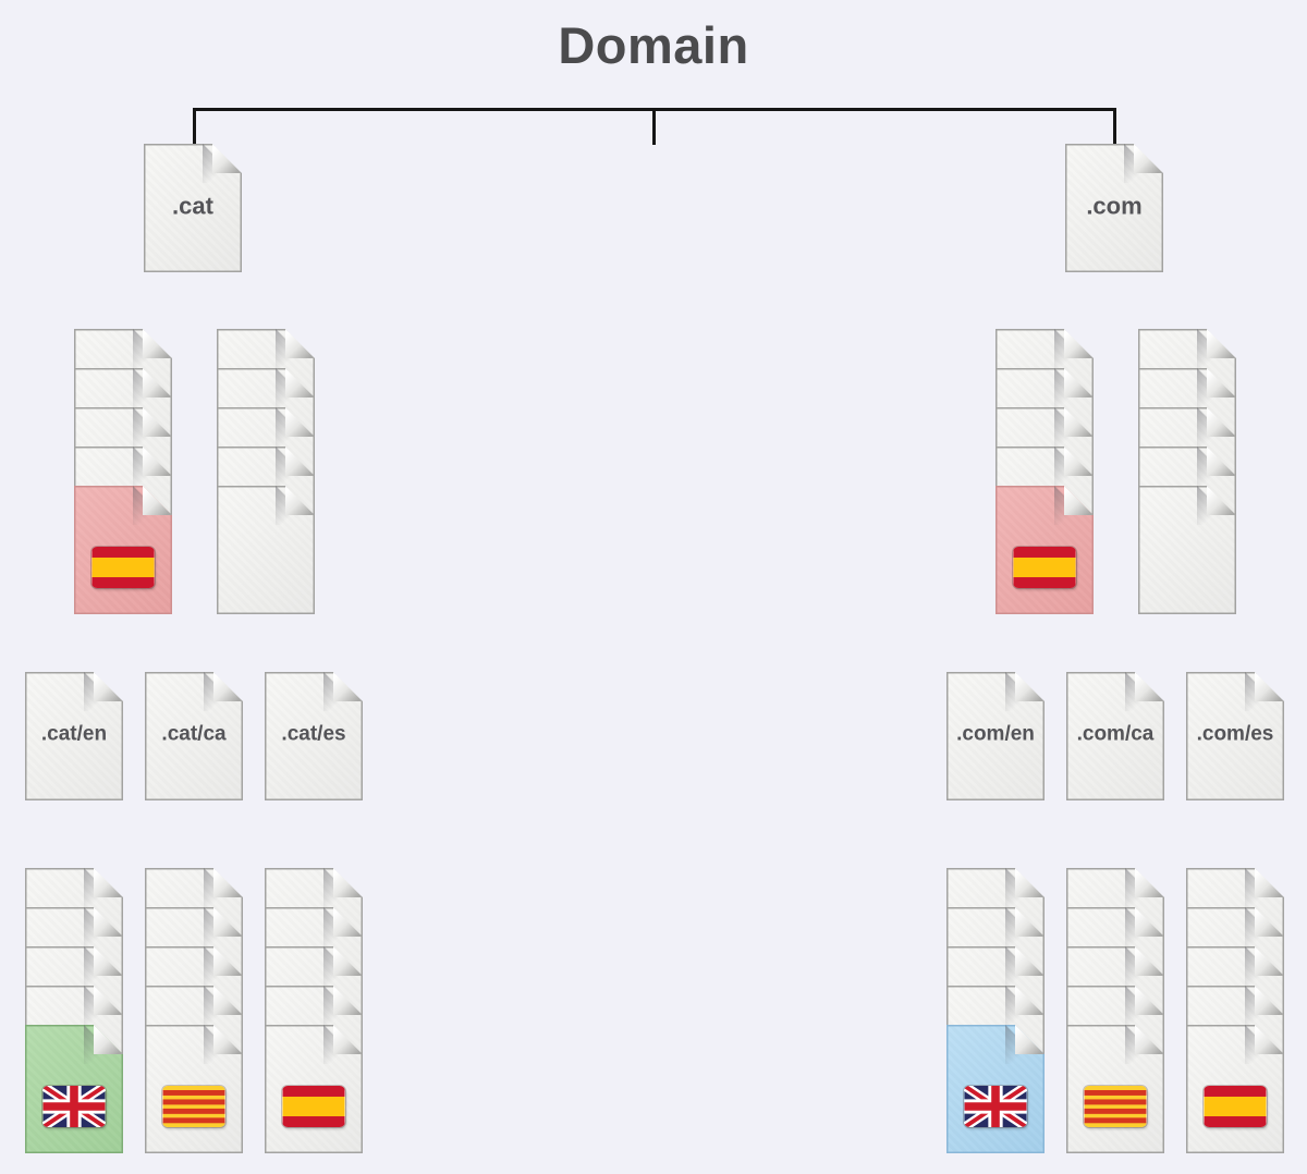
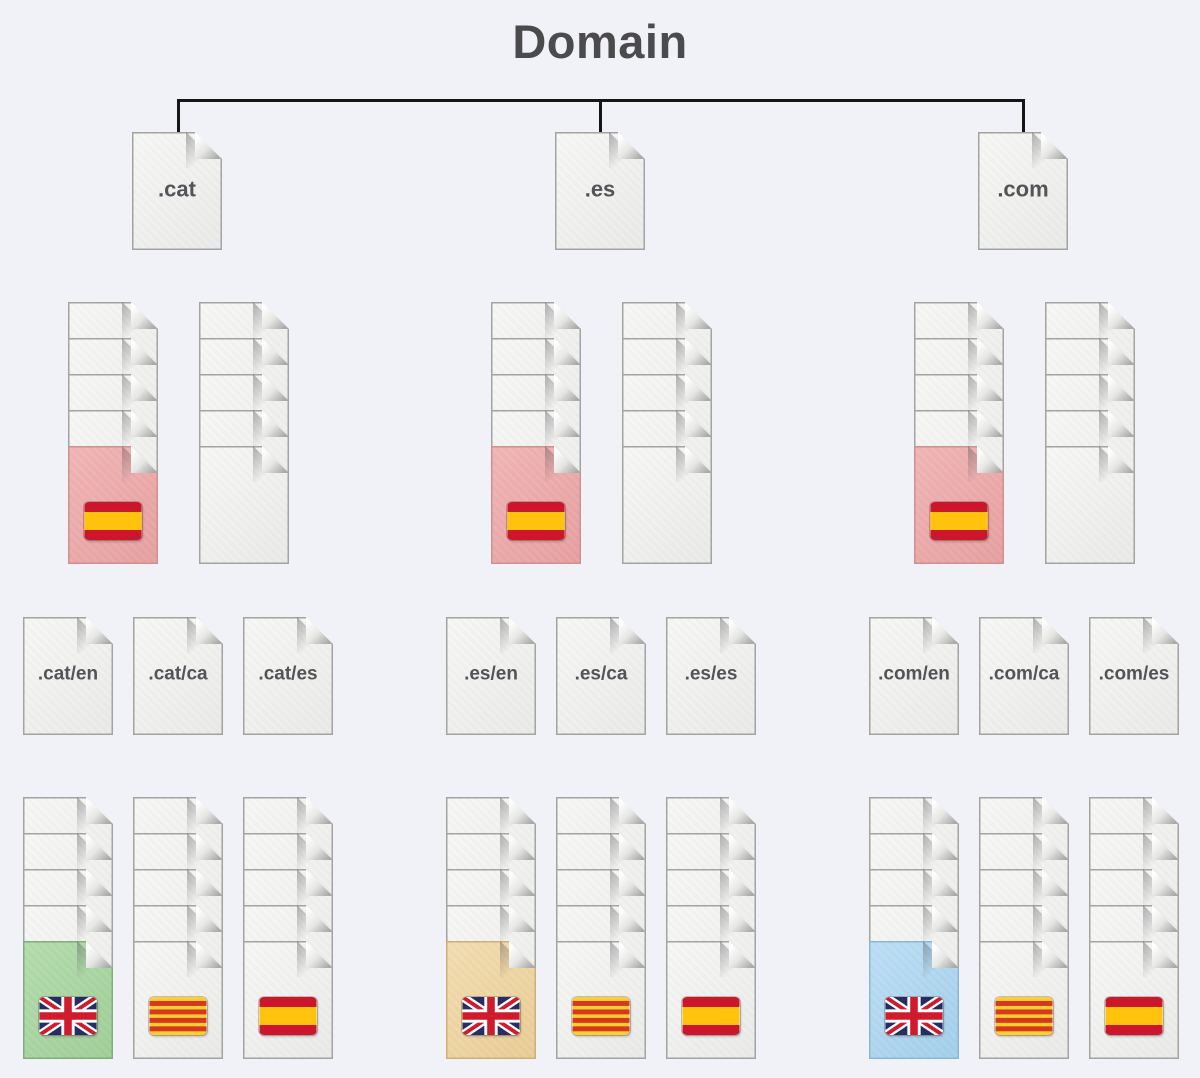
  Domain
  .cat
  .cat/en
  .cat/ca
  .cat/es
+ .es
+ .es/en
+ .es/ca
+ .es/es
  .com
  .com/en
  .com/ca
  .com/es
